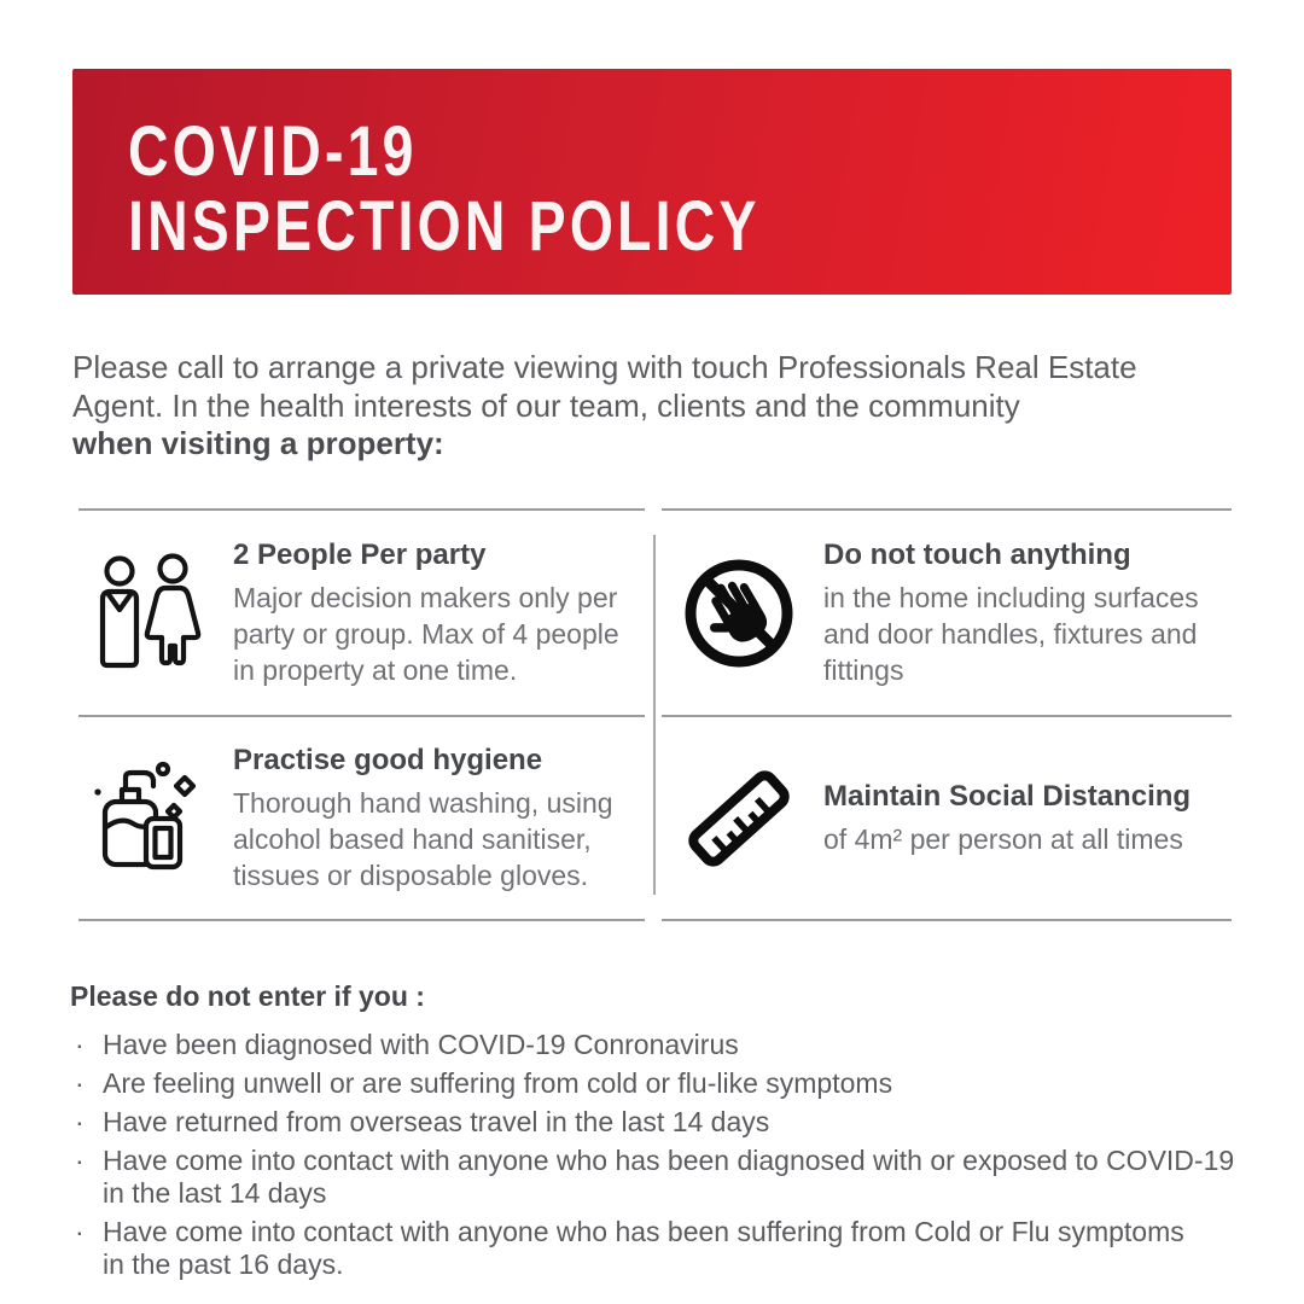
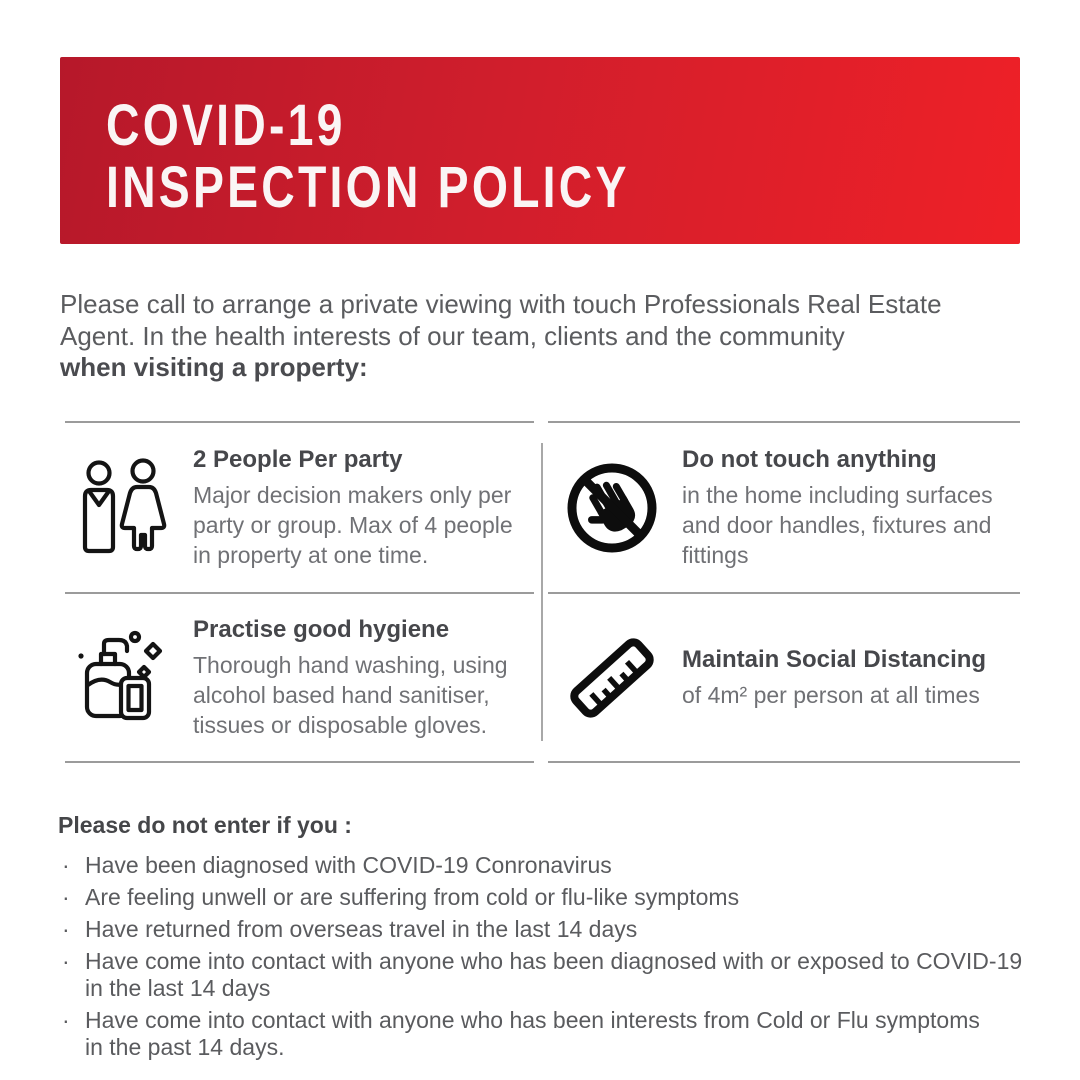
  COVID-19
  INSPECTION POLICY
  Please call to arrange a private viewing with touch Professionals Real Estate
  Agent. In the health interests of our team, clients and the community
  when visiting a property:
  2 People Per party
  Major decision makers only per party or group. Max of 4 people in property at one time.
  Do not touch anything
  in the home including surfaces and door handles, fixtures and fittings
  Practise good hygiene
  Thorough hand washing, using alcohol based hand sanitiser, tissues or disposable gloves.
  Maintain Social Distancing
  of 4m² per person at all times
  Please do not enter if you :
  ·
  Have been diagnosed with COVID-19 Conronavirus
  ·
  Are feeling unwell or are suffering from cold or flu-like symptoms
  ·
  Have returned from overseas travel in the last 14 days
  ·
  Have come into contact with anyone who has been diagnosed with or exposed to COVID-19
  in the last 14 days
  ·
- Have come into contact with anyone who has been suffering from Cold or Flu symptoms
+ Have come into contact with anyone who has been interests from Cold or Flu symptoms
- in the past 16 days.
+ in the past 14 days.
